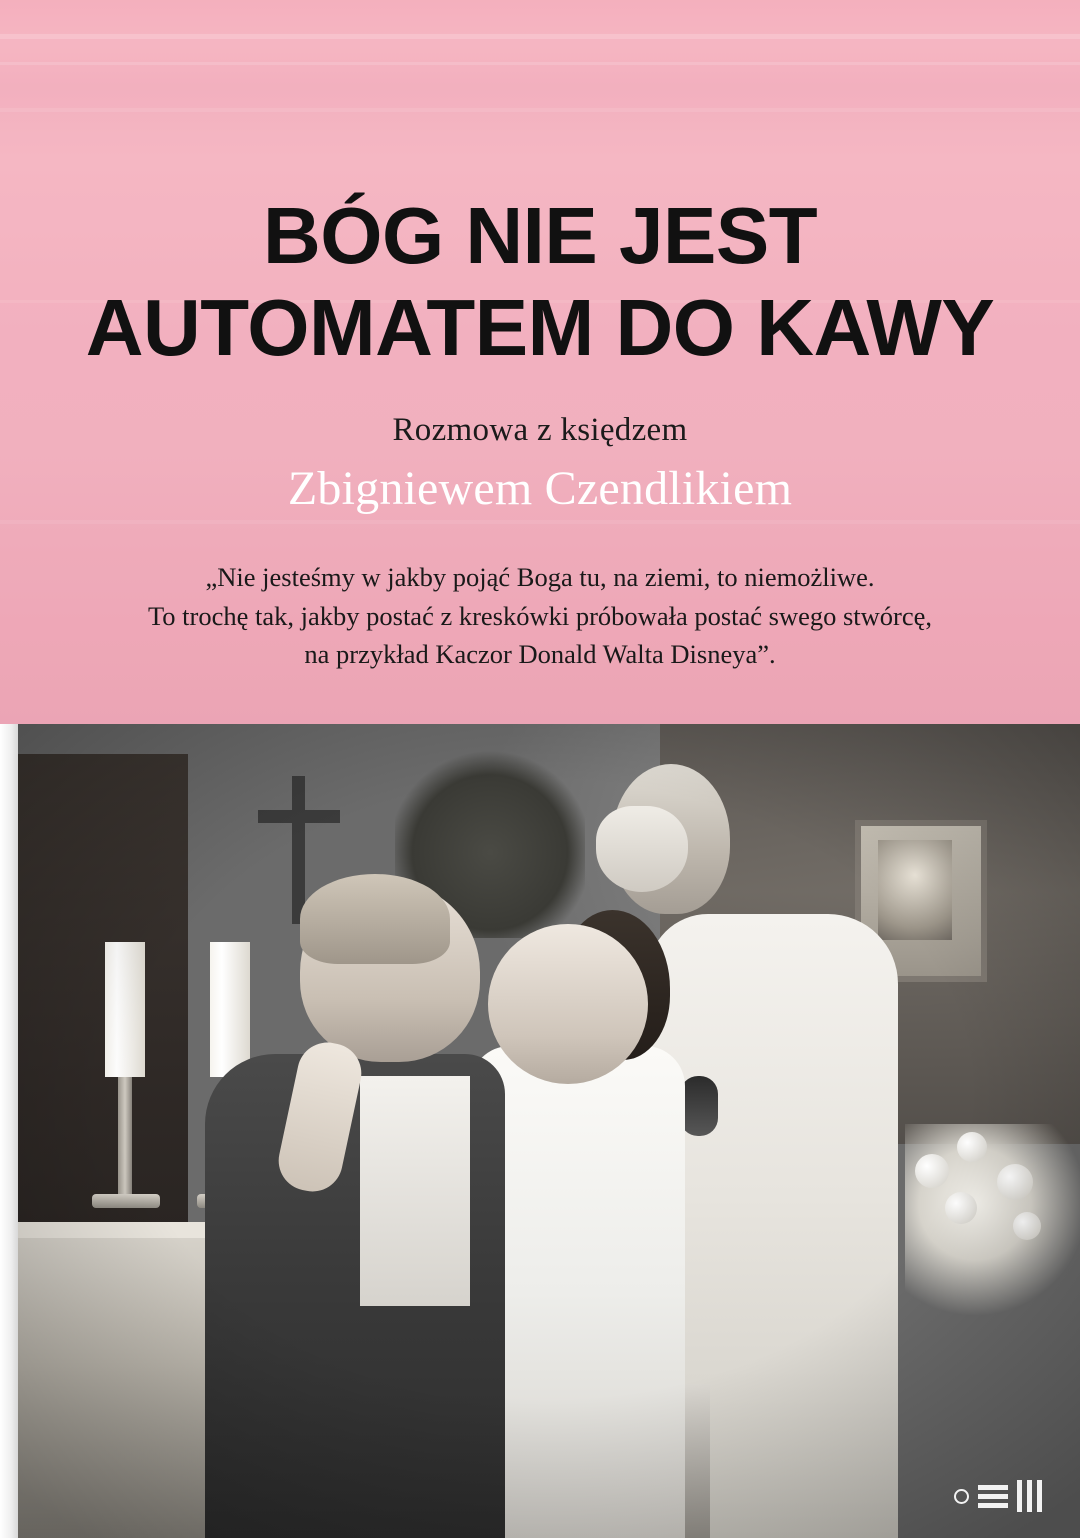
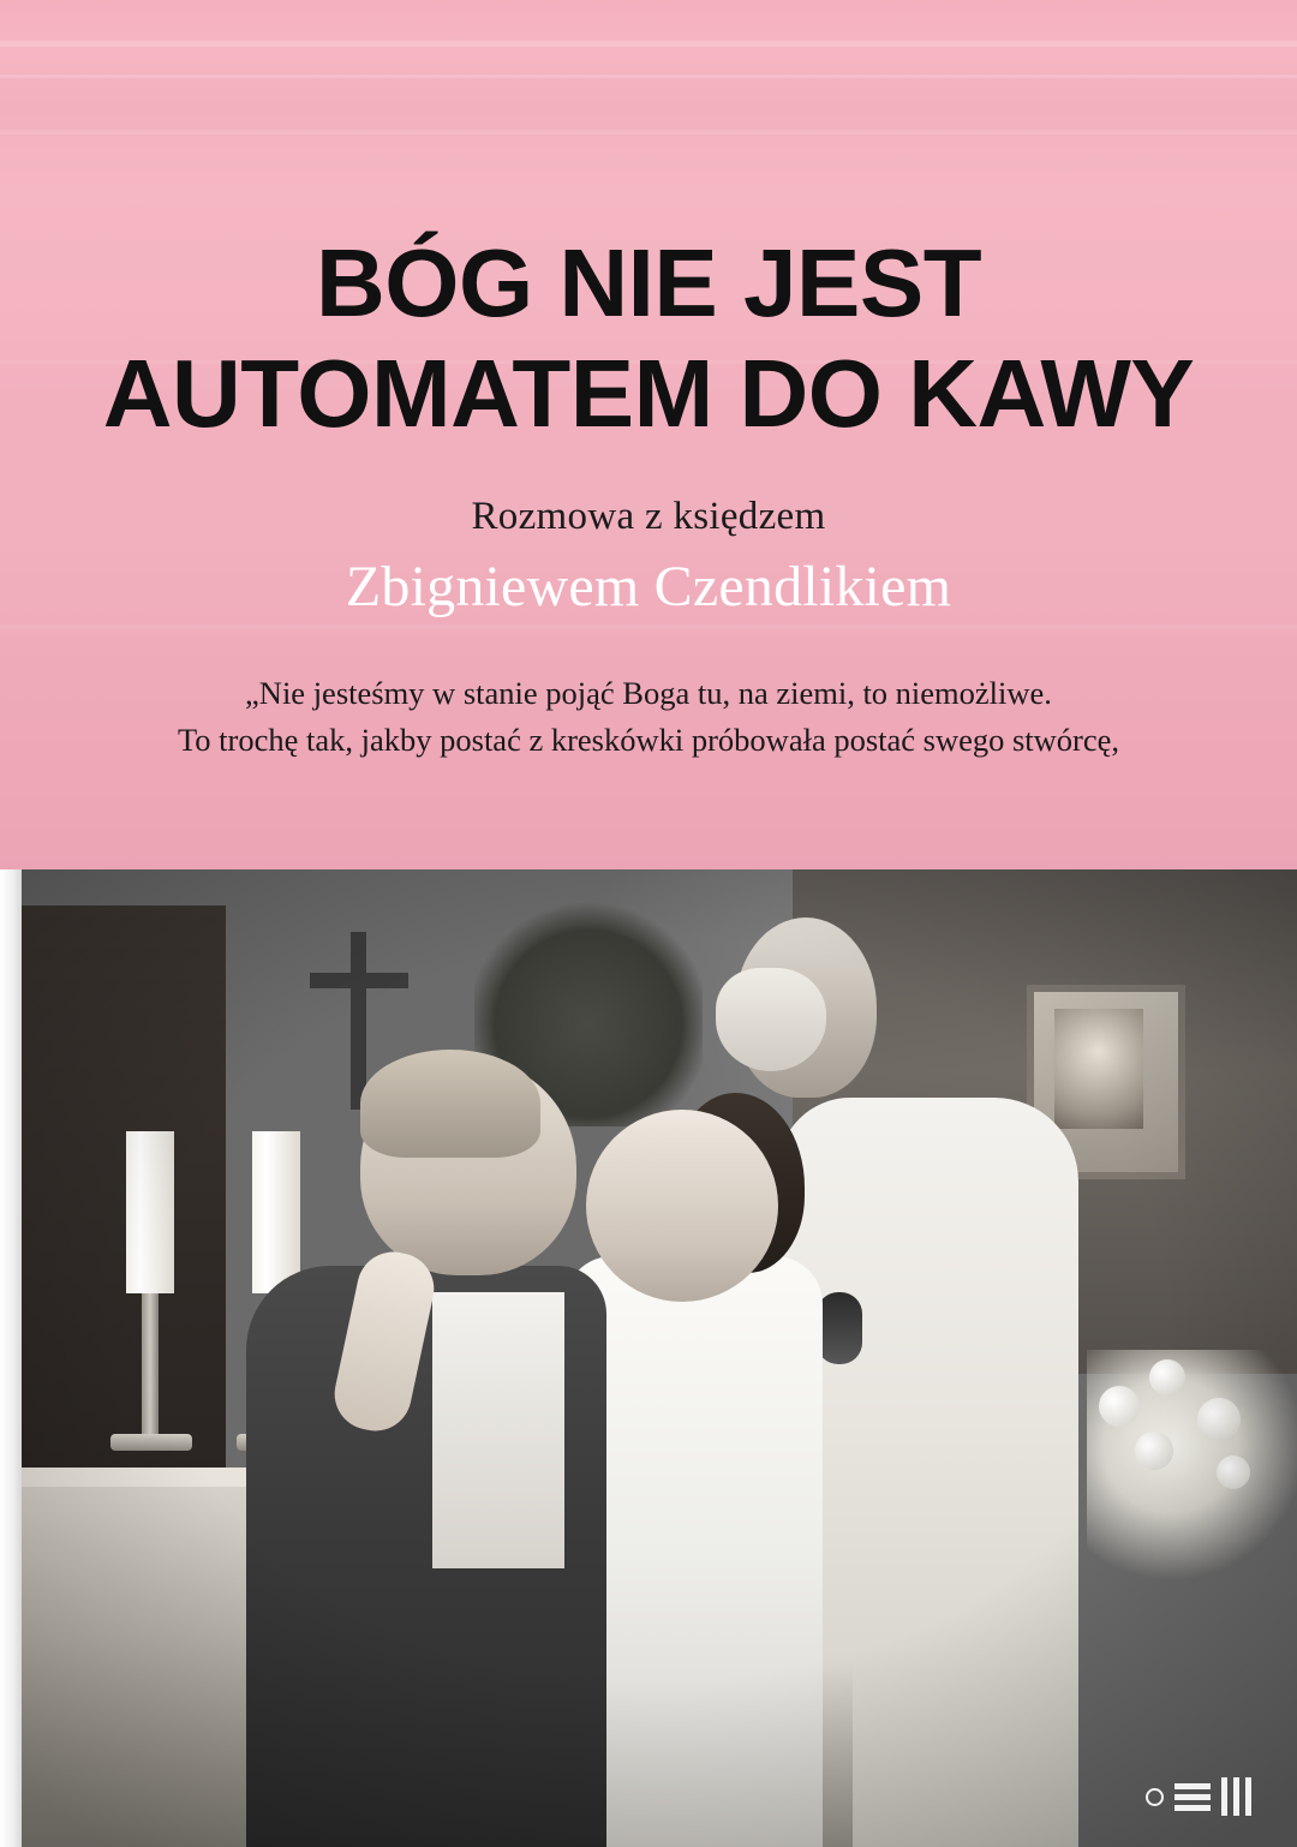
  BÓG NIE JEST
  AUTOMATEM DO KAWY
  Rozmowa z księdzem
  Zbigniewem Czendlikiem
- „Nie jesteśmy w jakby pojąć Boga tu, na ziemi, to niemożliwe.
+ „Nie jesteśmy w stanie pojąć Boga tu, na ziemi, to niemożliwe.
  To trochę tak, jakby postać z kreskówki próbowała postać swego stwórcę,
- na przykład Kaczor Donald Walta Disneya”.
